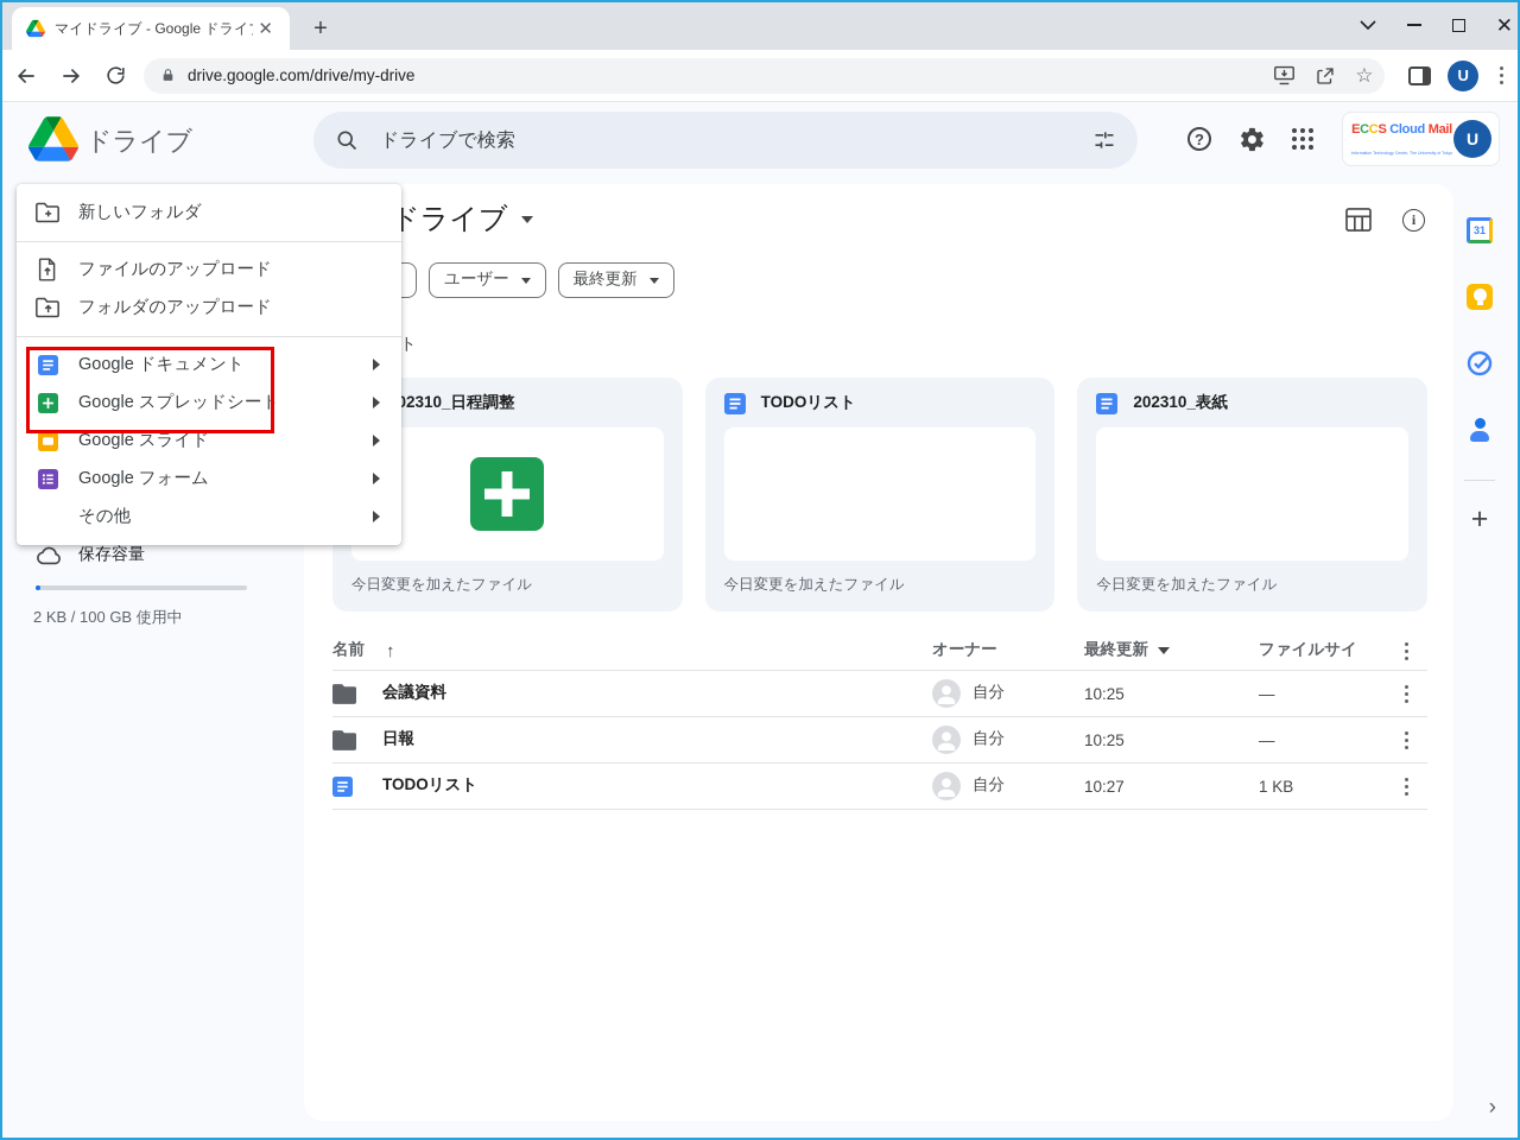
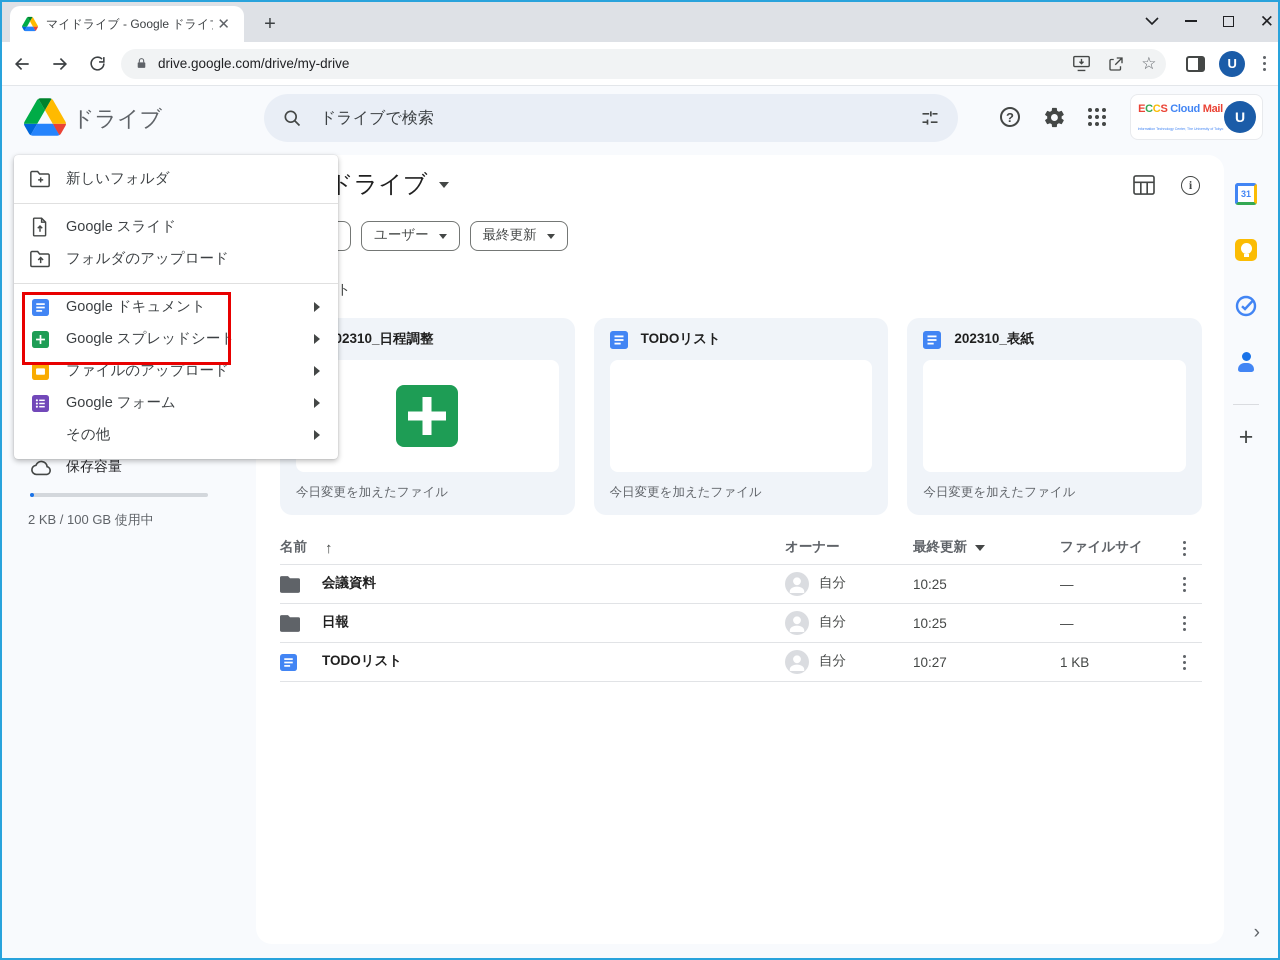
  マイドライブ - Google ドライ
  ✕
  +
  ✕
  drive.google.com/drive/my-drive
  ☆
  U
  ドライブ
  ドライブで検索
  ?
  ECCS Cloud Mail
  U
  保存容量
  2 KB / 100 GB 使用中
  i
  ユーザー
  最終更新
  02310_日程調整
  今日変更を加えたファイル
  TODOリスト
  今日変更を加えたファイル
  202310_表紙
  今日変更を加えたファイル
  名前
  ↑
  オーナー
  最終更新
  ファイルサイ
  会議資料
  自分
  10:25
  —
  日報
  自分
  10:25
  —
  TODOリスト
  自分
  10:27
  1 KB
  31
  +
  ›
  新しいフォルダ
- ファイルのアップロード
+ Google スライド
  フォルダのアップロード
  Google ドキュメント
  Google スプレッドシート
- Google スライド
+ ファイルのアップロード
  Google フォーム
  その他
